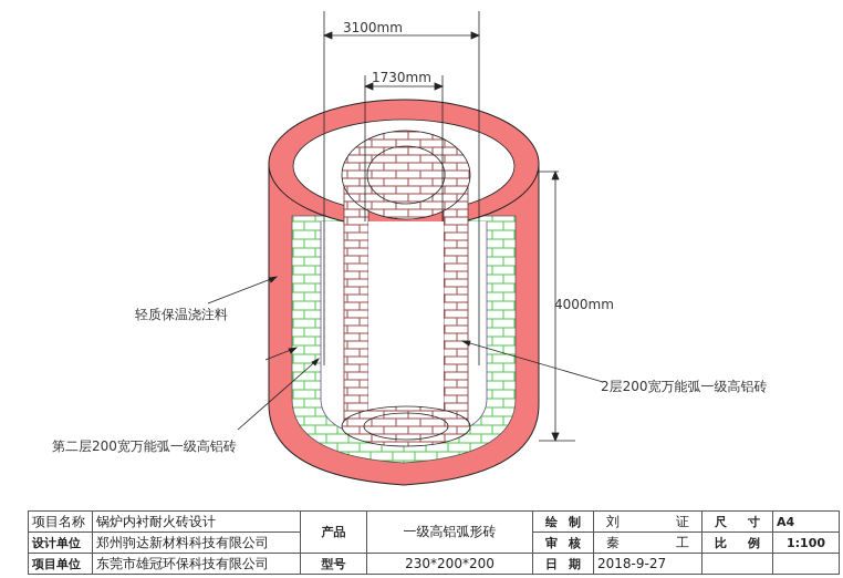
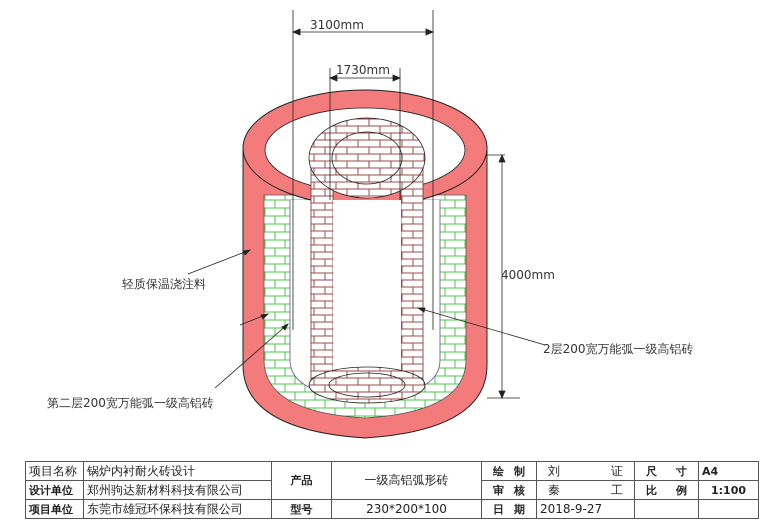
  3100mm
  1730mm
  4000mm
  轻质保温浇注料
  第二层200宽万能弧一级高铝砖
  2层200宽万能弧一级高铝砖
  项目名称	锅炉内衬耐火砖设计	产品	一级高铝弧形砖	绘 制	刘 证	尺 寸	A4
  设计单位	郑州驹达新材料科技有限公司	审 核	秦 工	比 例	1:100
- 项目单位	东莞市雄冠环保科技有限公司	型号	230*200*200	日 期	2018-9-27
+ 项目单位	东莞市雄冠环保科技有限公司	型号	230*200*100	日 期	2018-9-27
